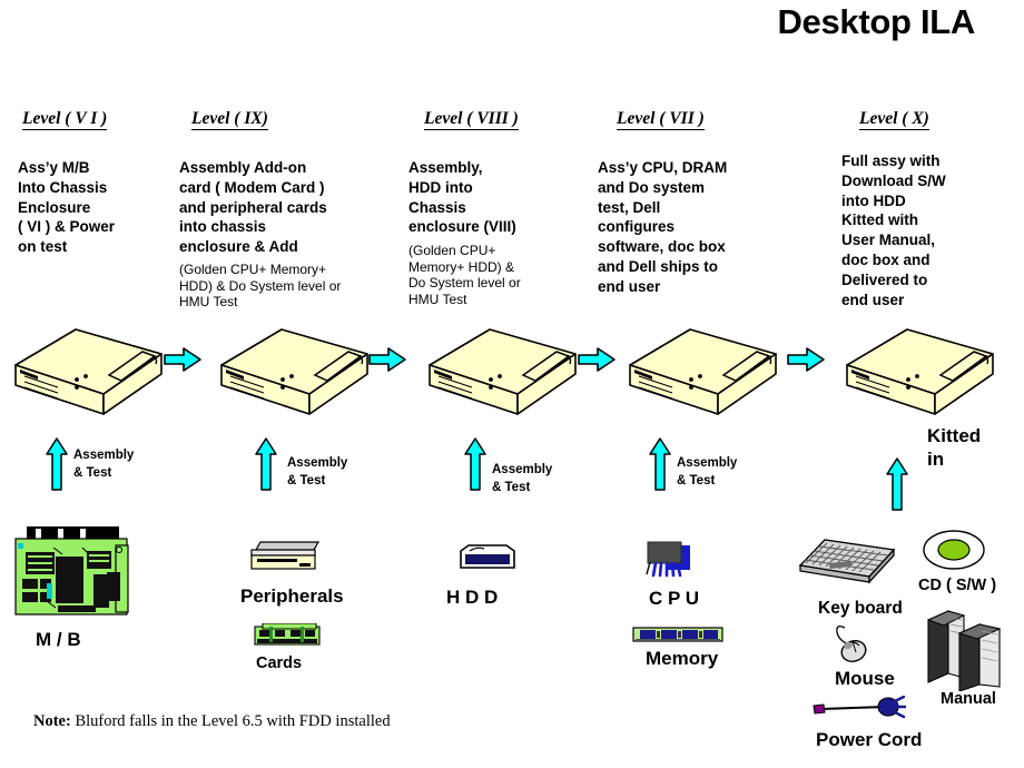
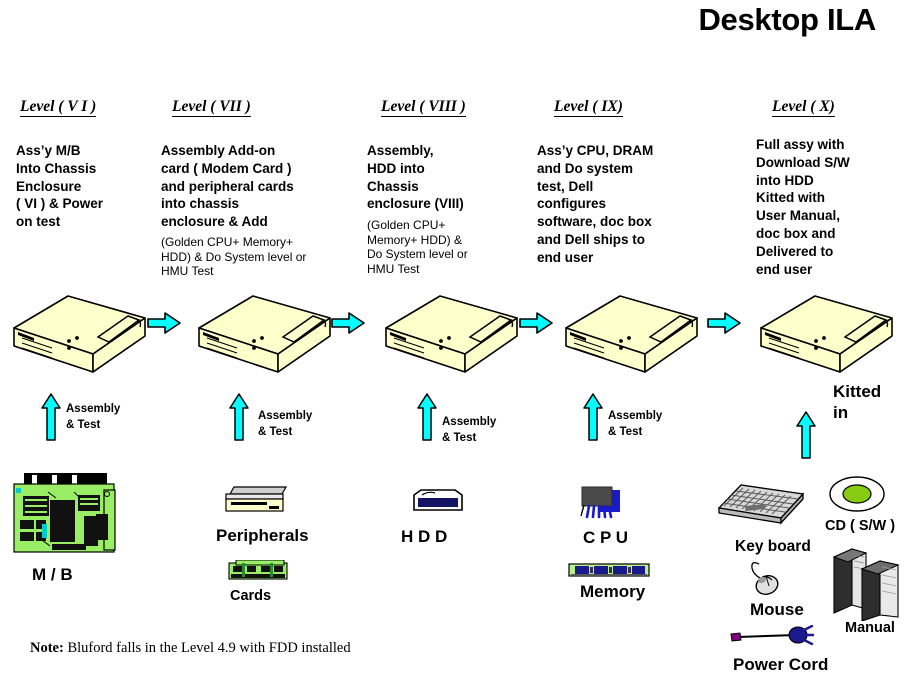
  Desktop ILA
  Level ( V I )
- Level ( IX)
+ Level ( VII )
  Level ( VIII )
- Level ( VII )
+ Level ( IX)
  Level ( X)
  Ass’y M/B
  Into Chassis
  Enclosure
  ( VI ) & Power
  on test
  Assembly Add-on
  card ( Modem Card )
  and peripheral cards
  into chassis
  enclosure & Add
  (Golden CPU+ Memory+
  HDD) & Do System level or
  HMU Test
  Assembly,
  HDD into
  Chassis
  enclosure (VIII)
  (Golden CPU+
  Memory+ HDD) &
  Do System level or
  HMU Test
  Ass’y CPU, DRAM
  and Do system
  test, Dell
  configures
  software, doc box
  and Dell ships to
  end user
  Full assy with
  Download S/W
  into HDD
  Kitted with
  User Manual,
  doc box and
  Delivered to
  end user
  Assembly
  & Test
  Assembly
  & Test
  Assembly
  & Test
  Assembly
  & Test
  Kitted
  in
  M / B
  Peripherals
  Cards
  H D D
  C P U
  Memory
  Key board
  Mouse
  Power Cord
  CD ( S/W )
  Manual
- Note: Bluford falls in the Level 6.5 with FDD installed
+ Note: Bluford falls in the Level 4.9 with FDD installed
